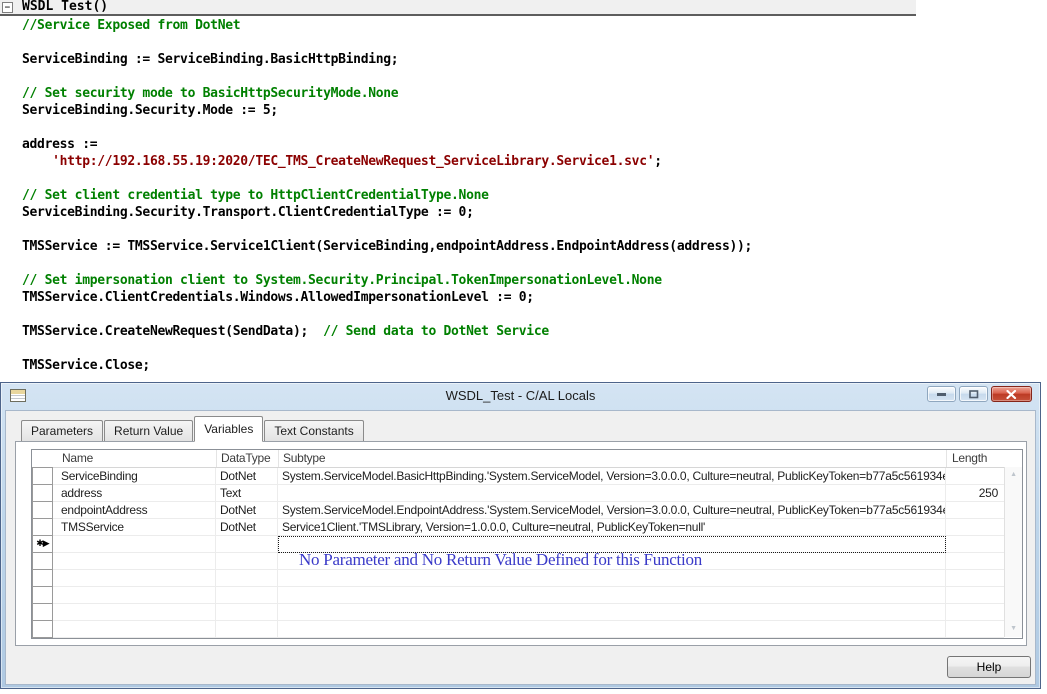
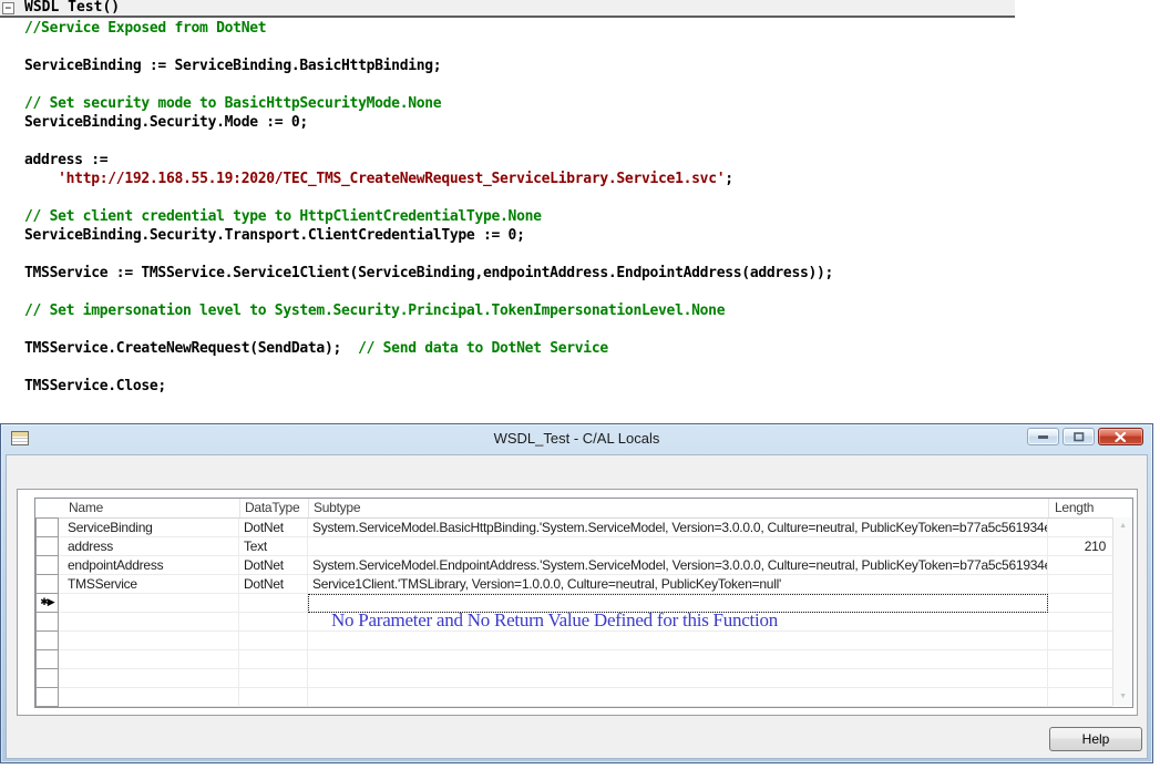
  −
  WSDL Test()
  //Service Exposed from DotNet
  ServiceBinding := ServiceBinding.BasicHttpBinding;
  // Set security mode to BasicHttpSecurityMode.None
- ServiceBinding.Security.Mode := 5;
+ ServiceBinding.Security.Mode := 0;
  address :=
  'http://192.168.55.19:2020/TEC_TMS_CreateNewRequest_ServiceLibrary.Service1.svc';
  // Set client credential type to HttpClientCredentialType.None
  ServiceBinding.Security.Transport.ClientCredentialType := 0;
  TMSService := TMSService.Service1Client(ServiceBinding,endpointAddress.EndpointAddress(address));
- // Set impersonation client to System.Security.Principal.TokenImpersonationLevel.None
+ // Set impersonation level to System.Security.Principal.TokenImpersonationLevel.None
- TMSService.ClientCredentials.Windows.AllowedImpersonationLevel := 0;
  TMSService.CreateNewRequest(SendData); // Send data to DotNet Service
  TMSService.Close;
  WSDL_Test - C/AL Locals
- Parameters
- Return Value
- Variables
- Text Constants
  Name
  DataType
  Subtype
  Length
  ServiceBinding
  DotNet
  System.ServiceModel.BasicHttpBinding.'System.ServiceModel, Version=3.0.0.0, Culture=neutral, PublicKeyToken=b77a5c561934e
  address
  Text
- 250
+ 210
  endpointAddress
  DotNet
  System.ServiceModel.EndpointAddress.'System.ServiceModel, Version=3.0.0.0, Culture=neutral, PublicKeyToken=b77a5c561934e
  TMSService
  DotNet
  Service1Client.'TMSLibrary, Version=1.0.0.0, Culture=neutral, PublicKeyToken=null'
  ✱▶
  No Parameter and No Return Value Defined for this Function
  Help
